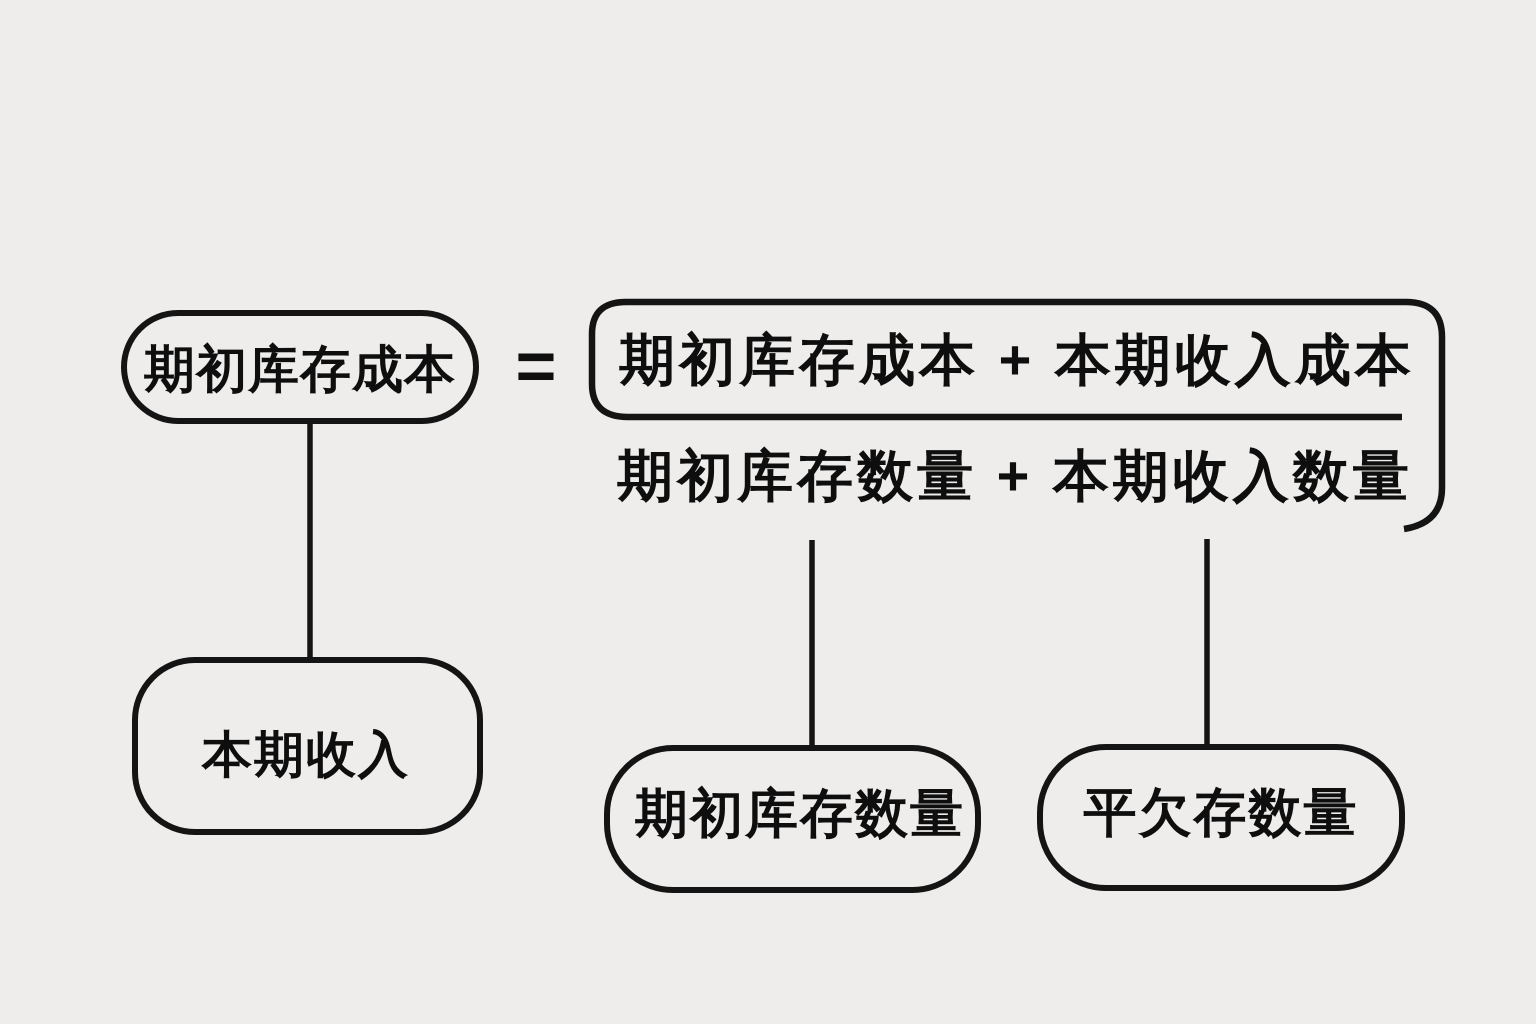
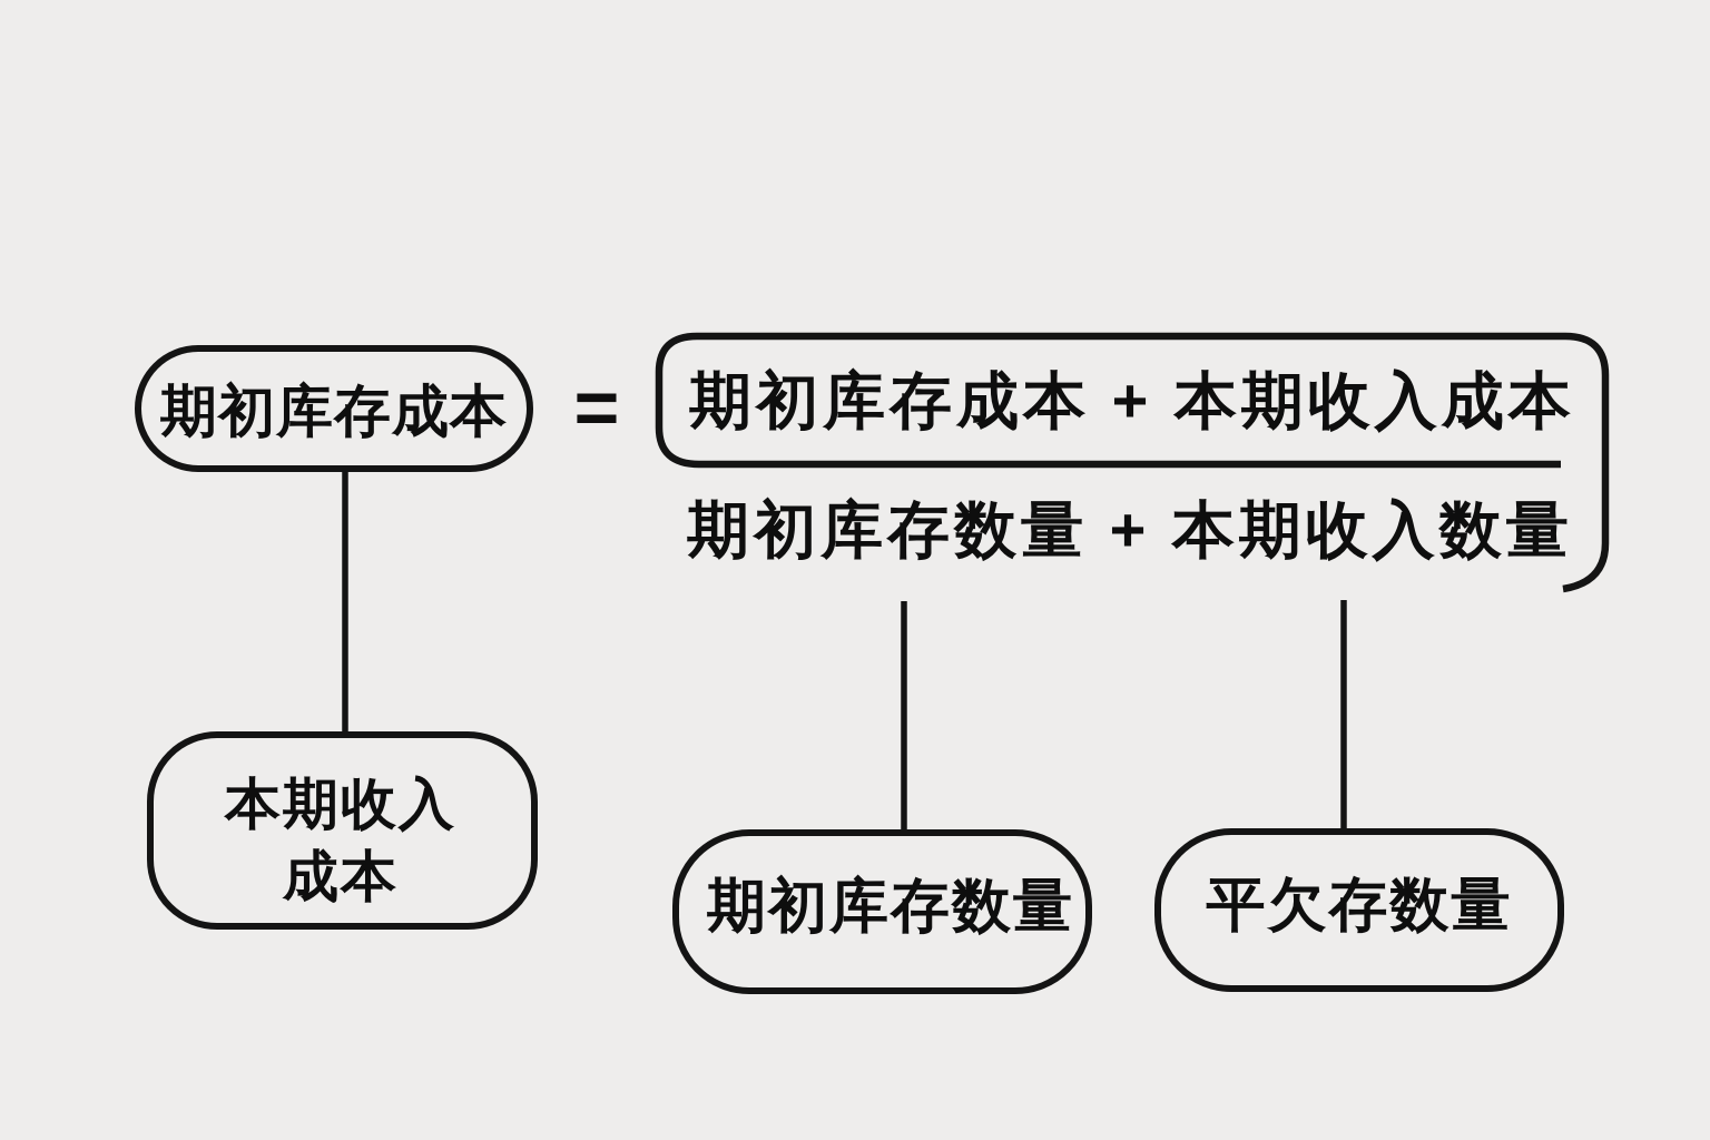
  期初库存成本
  =
  期初库存成本 + 本期收入成本
  期初库存数量 + 本期收入数量
  本期收入
+ 成本
  期初库存数量
  平欠存数量
